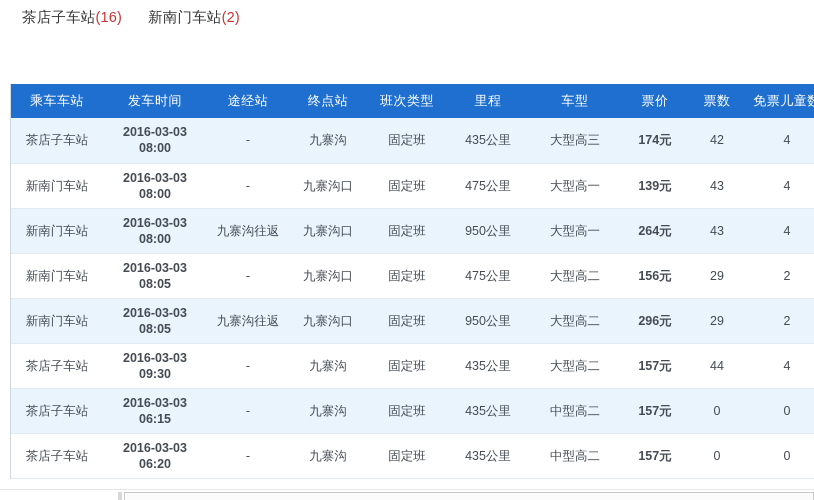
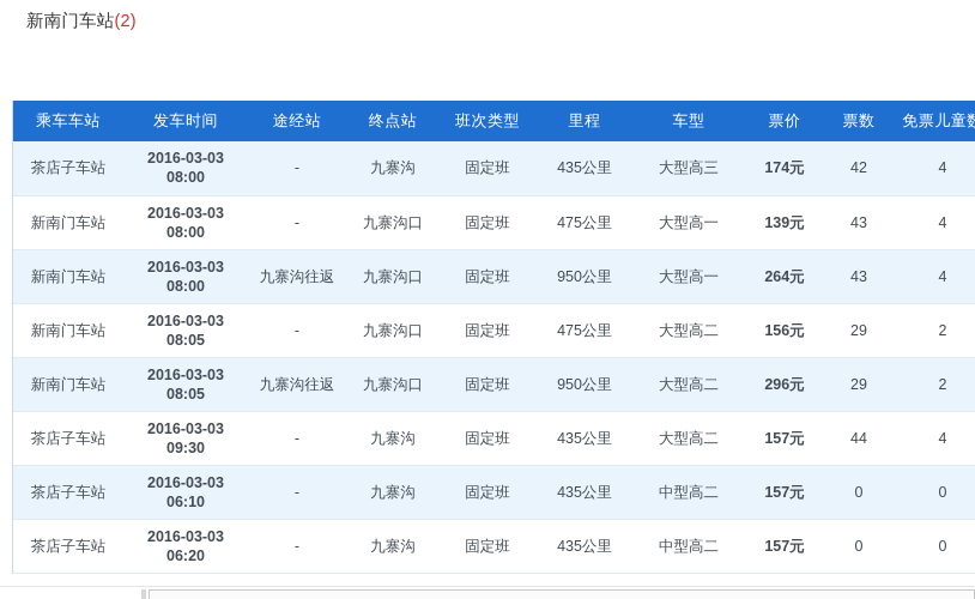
- 茶店子车站(16)
  新南门车站(2)
  乘车车站	发车时间	途经站	终点站	班次类型	里程	车型	票价	票数	免票儿童
  茶店子车站	2016-03-0308:00	-	九寨沟	固定班	435公里	大型高三	174元	42	4
  新南门车站	2016-03-0308:00	-	九寨沟口	固定班	475公里	大型高一	139元	43	4
  新南门车站	2016-03-0308:00	九寨沟往返	九寨沟口	固定班	950公里	大型高一	264元	43	4
  新南门车站	2016-03-0308:05	-	九寨沟口	固定班	475公里	大型高二	156元	29	2
  新南门车站	2016-03-0308:05	九寨沟往返	九寨沟口	固定班	950公里	大型高二	296元	29	2
  茶店子车站	2016-03-0309:30	-	九寨沟	固定班	435公里	大型高二	157元	44	4
- 茶店子车站	2016-03-0306:15	-	九寨沟	固定班	435公里	中型高二	157元	0	0
+ 茶店子车站	2016-03-0306:10	-	九寨沟	固定班	435公里	中型高二	157元	0	0
  茶店子车站	2016-03-0306:20	-	九寨沟	固定班	435公里	中型高二	157元	0	0
